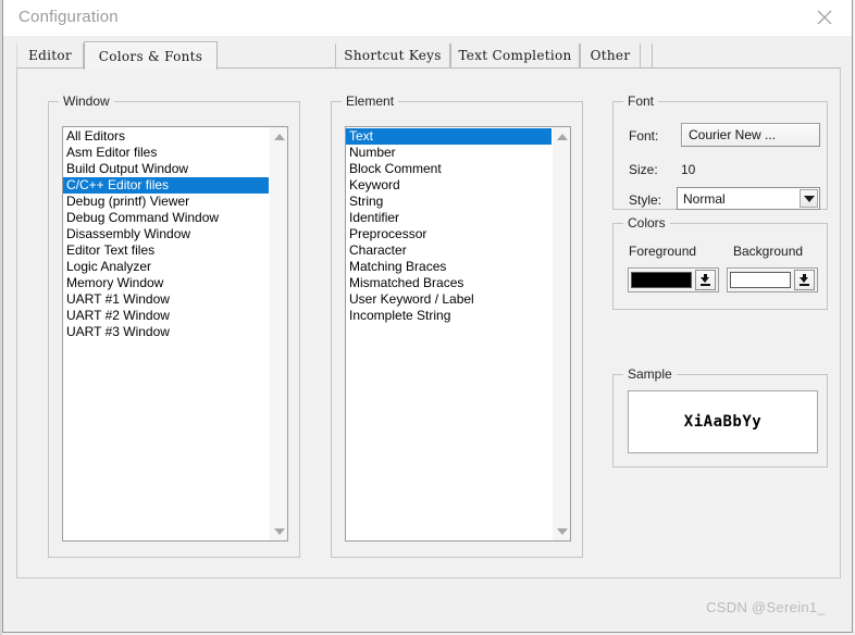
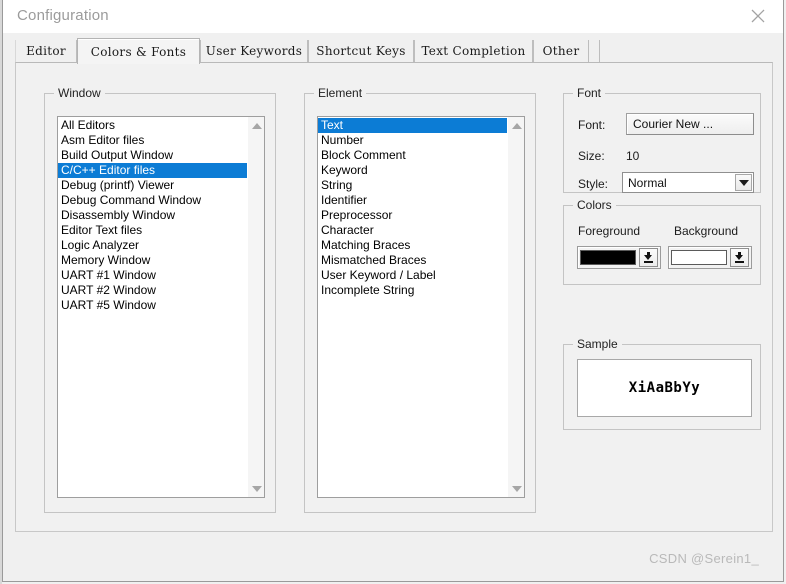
  Configuration
  Editor
  Colors & Fonts
+ User Keywords
  Shortcut Keys
  Text Completion
  Other
  Window
  All Editors
  Asm Editor files
  Build Output Window
  C/C++ Editor files
  Debug (printf) Viewer
  Debug Command Window
  Disassembly Window
  Editor Text files
  Logic Analyzer
  Memory Window
  UART #1 Window
  UART #2 Window
- UART #3 Window
+ UART #5 Window
  Element
  Text
  Number
  Block Comment
  Keyword
  String
  Identifier
  Preprocessor
  Character
  Matching Braces
  Mismatched Braces
  User Keyword / Label
  Incomplete String
  Font
  Font:
  Courier New ...
  Size:
  10
  Style:
  Normal
  Colors
  Foreground
  Background
  Sample
  XiAaBbYy
  CSDN @Serein1_
